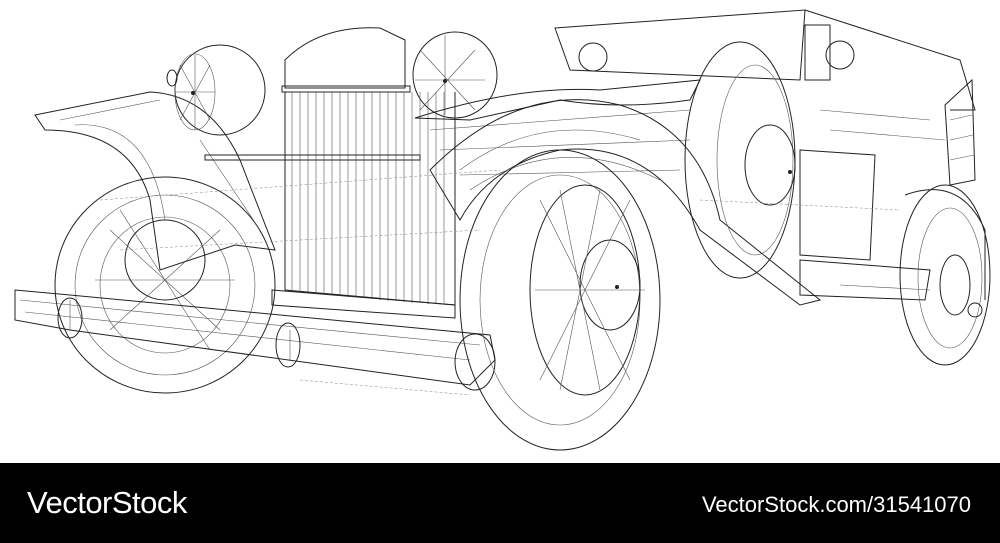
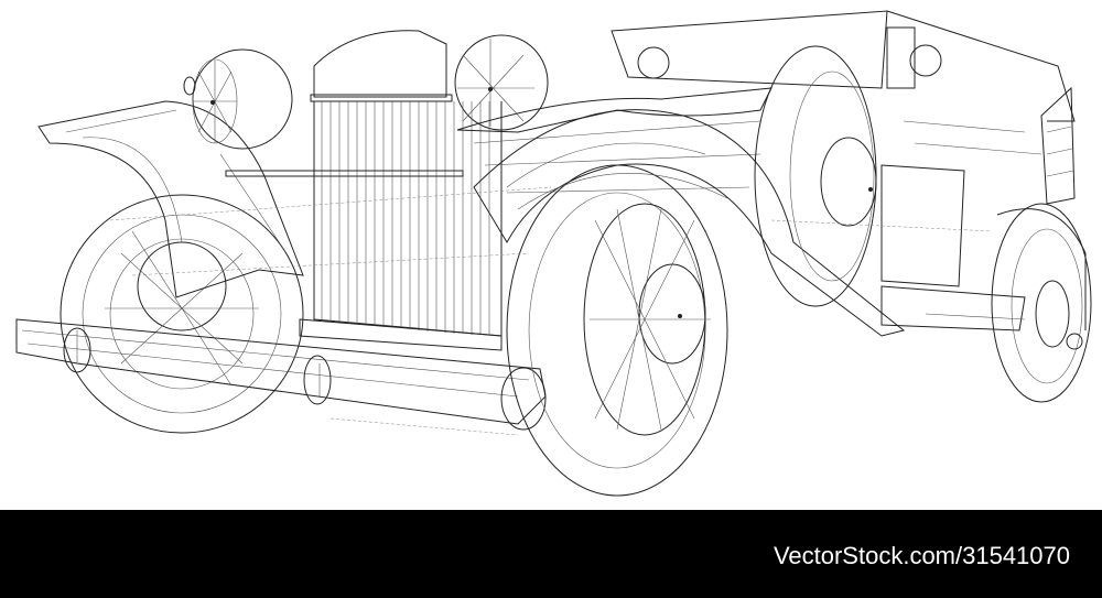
- VectorStock
  VectorStock.com/31541070
